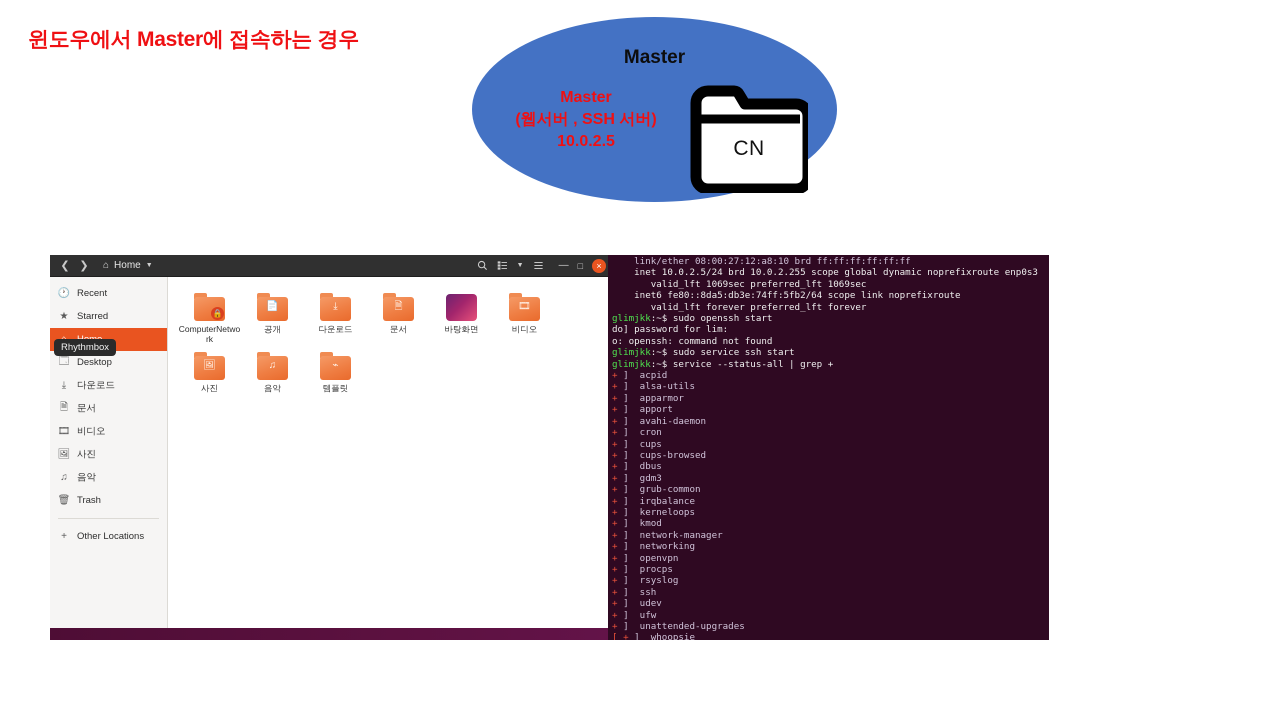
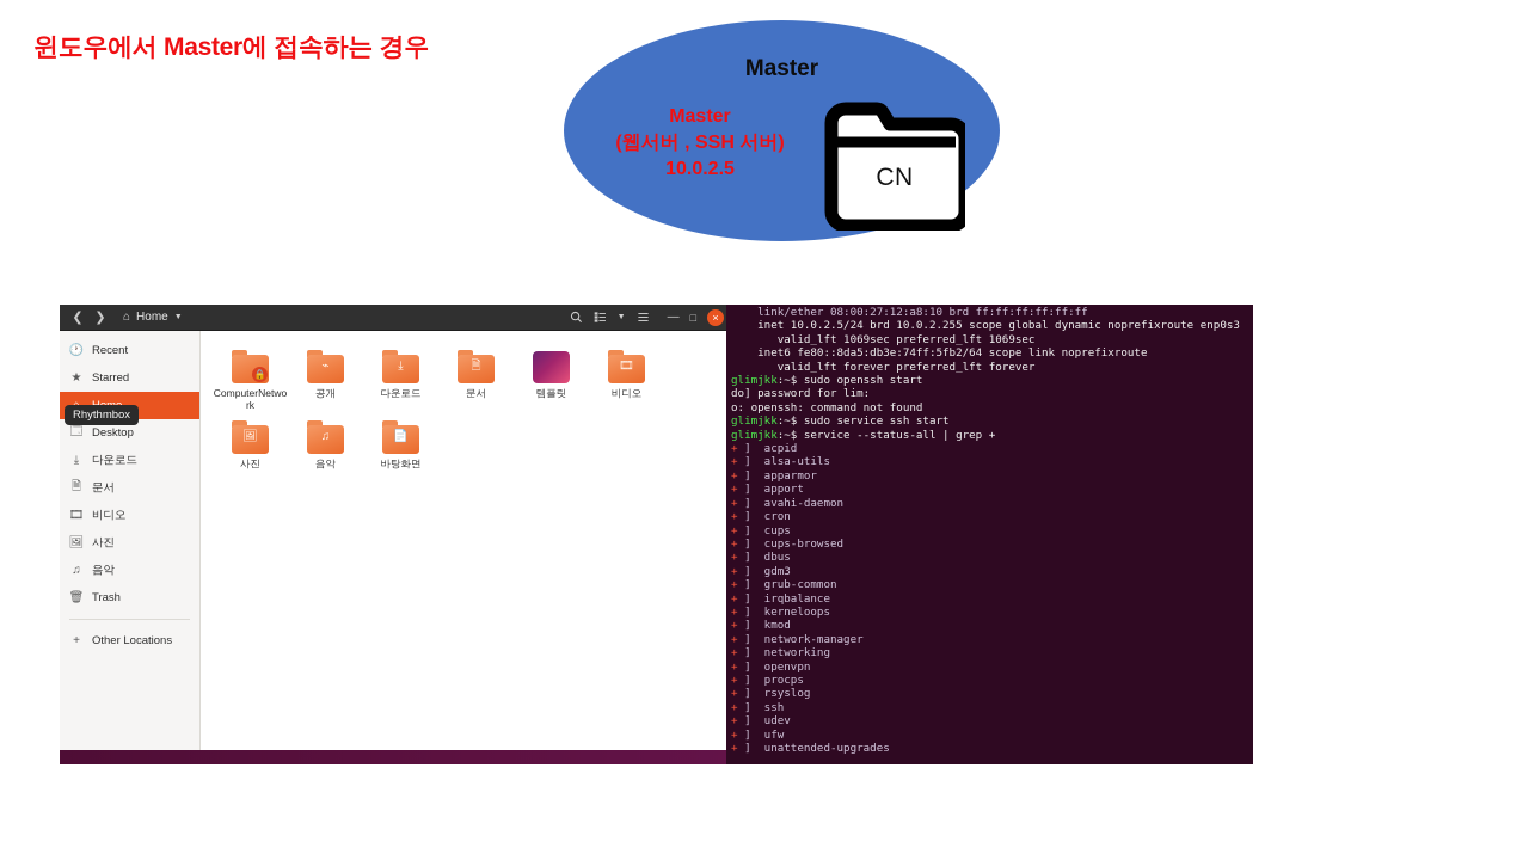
  윈도우에서 Master에 접속하는 경우
  Master
  Master
  (웹서버 , SSH 서버)
  10.0.2.5
  CN
  ❮
  ❯
  ⌂
  Home
  —
  □
  ×
  🕐
  Recent
  ★
  Starred
  🗔
  Desktop
  ⤓
  다운로드
  🗎
  문서
  🎞
  비디오
  🖼
  사진
  ♫
  음악
  🗑
  Trash
  +
  Other Locations
  Rhythmbox
  🔒
  ComputerNetwork
- 📄
+ ⌁
  공개
  ⤓
  다운로드
  🗎
  문서
- 바탕화면
+ 템플릿
  🎞
  비디오
  🖼
  사진
  ♫
  음악
- ⌁
+ 📄
- 템플릿
+ 바탕화면
  link/ether 08:00:27:12:a8:10 brd ff:ff:ff:ff:ff:ff
  inet 10.0.2.5/24 brd 10.0.2.255 scope global dynamic noprefixroute enp0s3
  valid_lft 1069sec preferred_lft 1069sec
  inet6 fe80::8da5:db3e:74ff:5fb2/64 scope link noprefixroute
  valid_lft forever preferred_lft forever
  glimjkk:~$ sudo openssh start
  do] password for lim:
  o: openssh: command not found
  glimjkk:~$ sudo service ssh start
  glimjkk:~$ service --status-all | grep +
  + ] acpid
  + ] alsa-utils
  + ] apparmor
  + ] apport
  + ] avahi-daemon
  + ] cron
  + ] cups
  + ] cups-browsed
  + ] dbus
  + ] gdm3
  + ] grub-common
  + ] irqbalance
  + ] kerneloops
  + ] kmod
  + ] network-manager
  + ] networking
  + ] openvpn
  + ] procps
  + ] rsyslog
  + ] ssh
  + ] udev
  + ] ufw
  + ] unattended-upgrades
- [ + ] whoopsie
